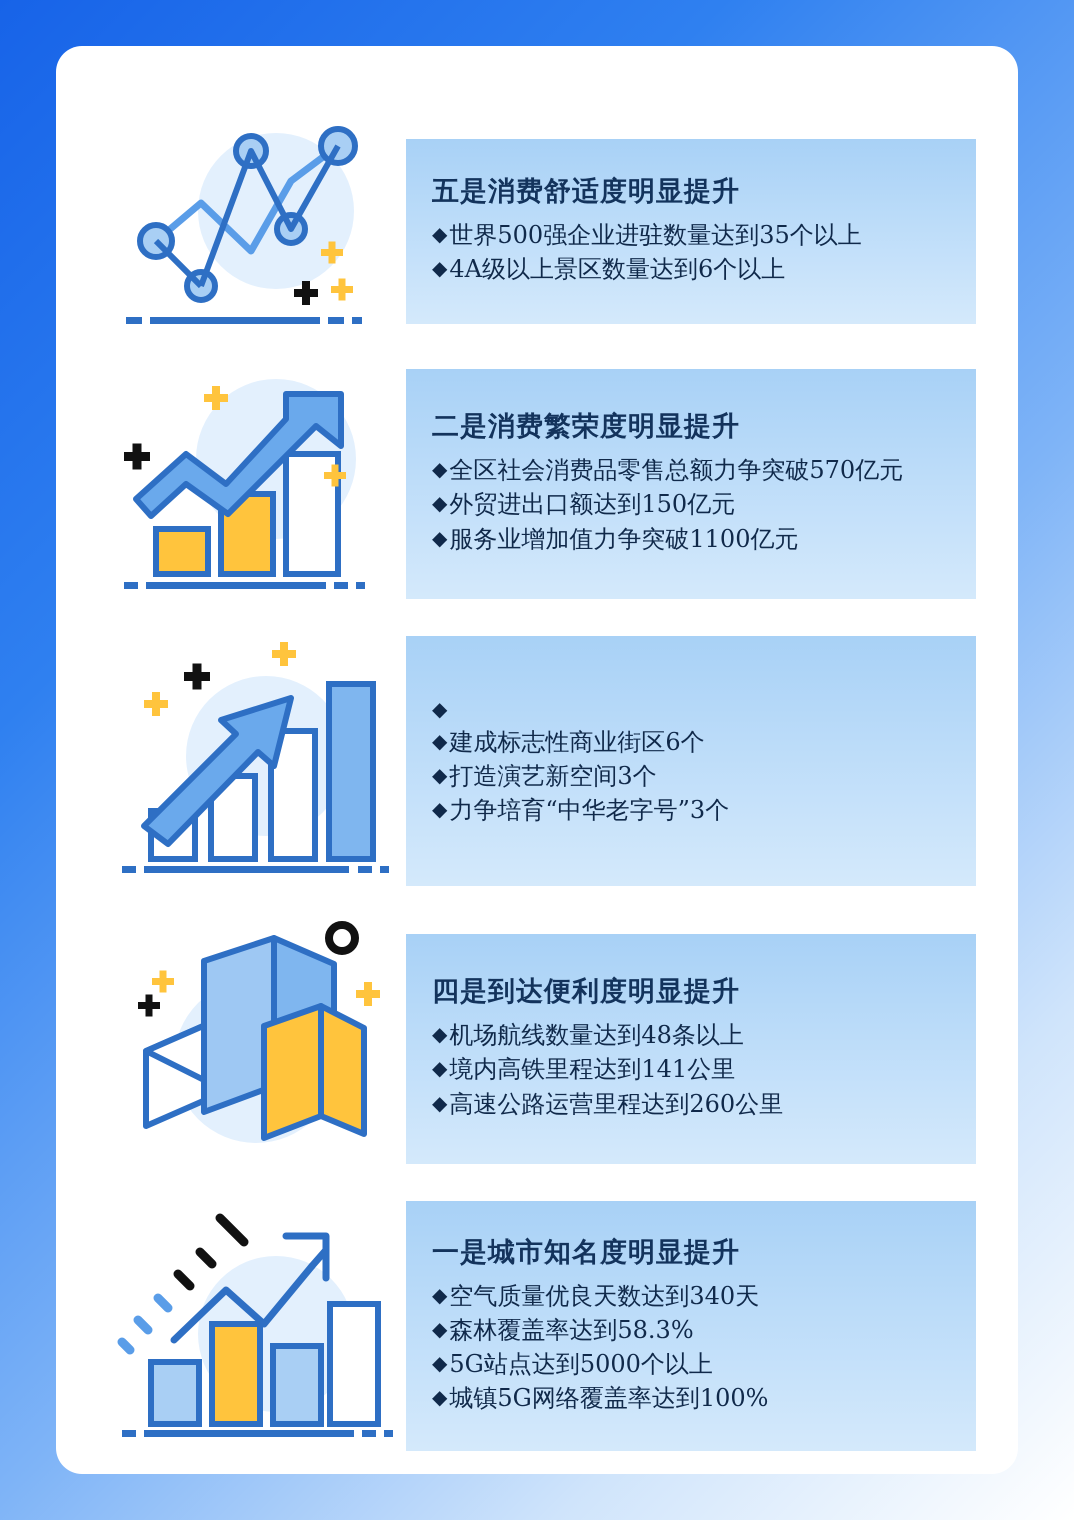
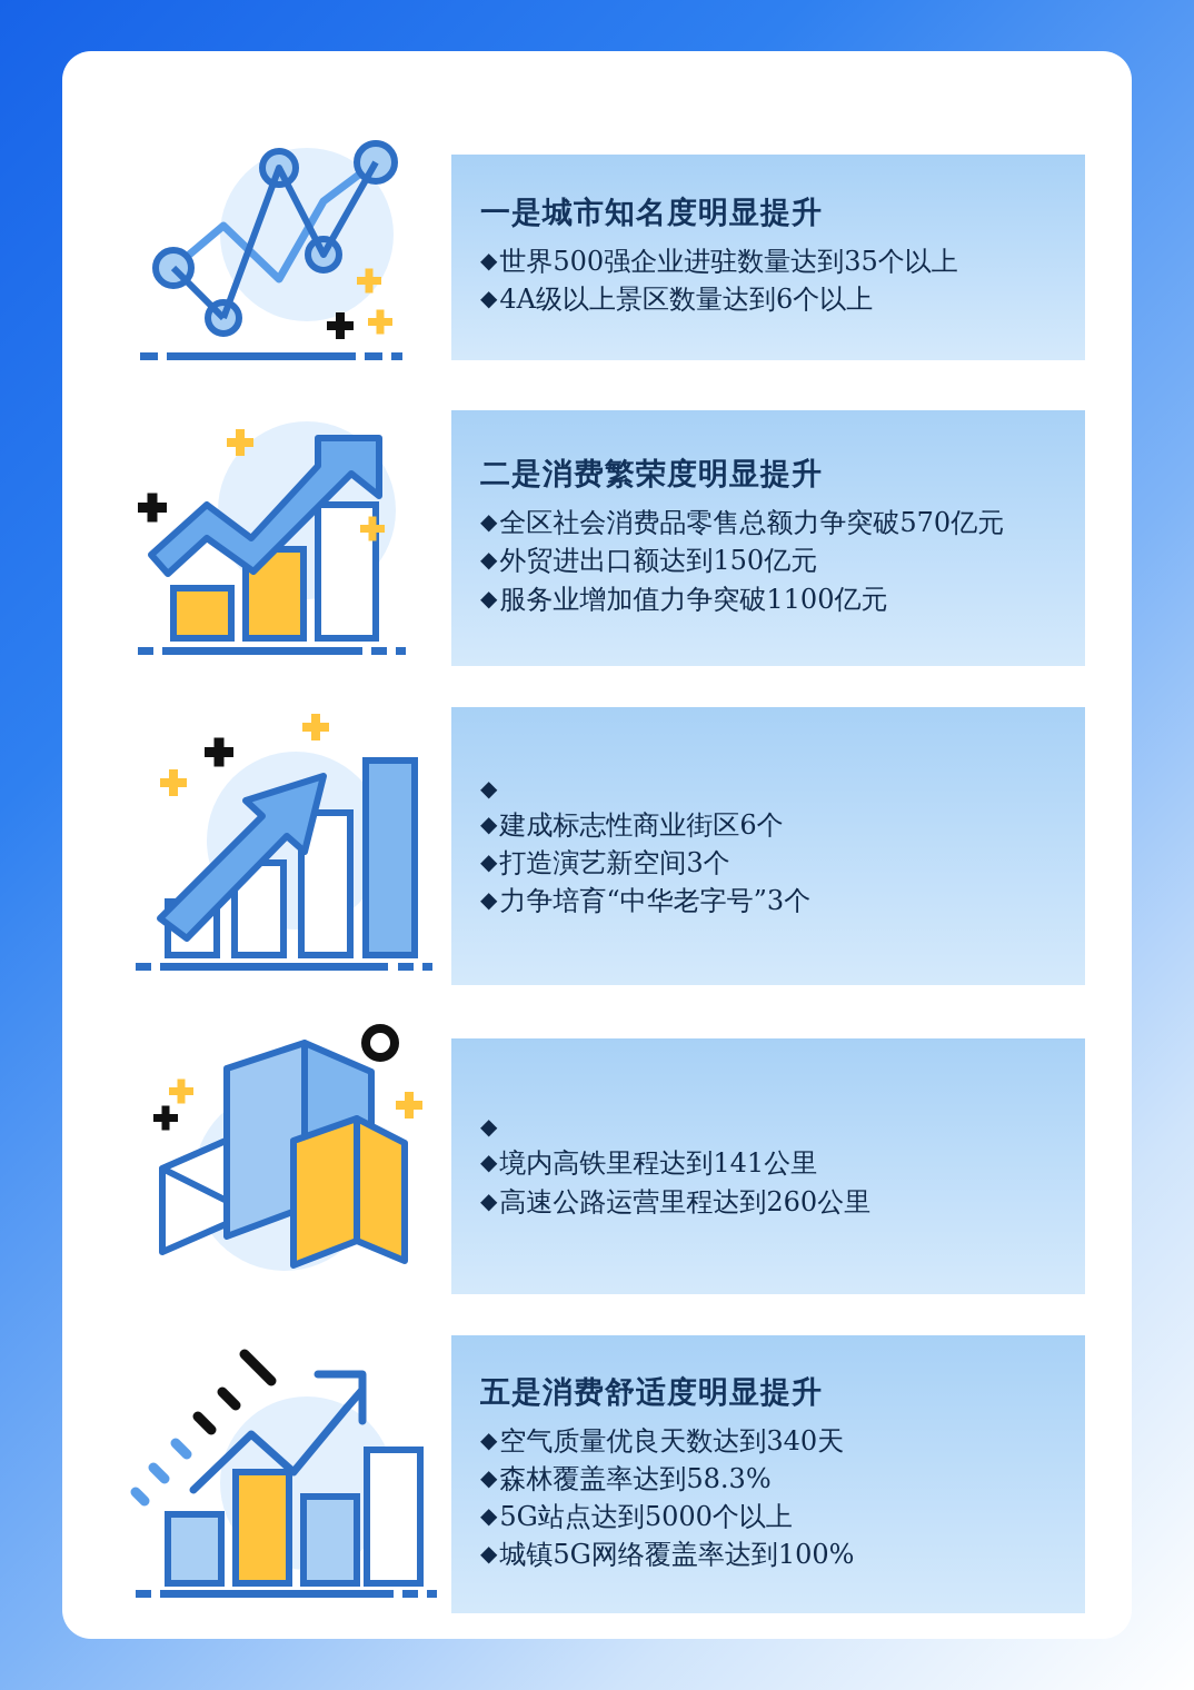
- 五是消费舒适度明显提升
+ 一是城市知名度明显提升
  ◆
  世界500强企业进驻数量达到35个以上
  ◆
  4A级以上景区数量达到6个以上
  二是消费繁荣度明显提升
  ◆
  全区社会消费品零售总额力争突破570亿元
  ◆
  外贸进出口额达到150亿元
  ◆
  服务业增加值力争突破1100亿元
  ◆
  ◆
  建成标志性商业街区6个
  ◆
  打造演艺新空间3个
  ◆
  力争培育“中华老字号”3个
- 四是到达便利度明显提升
  ◆
- 机场航线数量达到48条以上
  ◆
  境内高铁里程达到141公里
  ◆
  高速公路运营里程达到260公里
- 一是城市知名度明显提升
+ 五是消费舒适度明显提升
  ◆
  空气质量优良天数达到340天
  ◆
  森林覆盖率达到58.3%
  ◆
  5G站点达到5000个以上
  ◆
  城镇5G网络覆盖率达到100%
